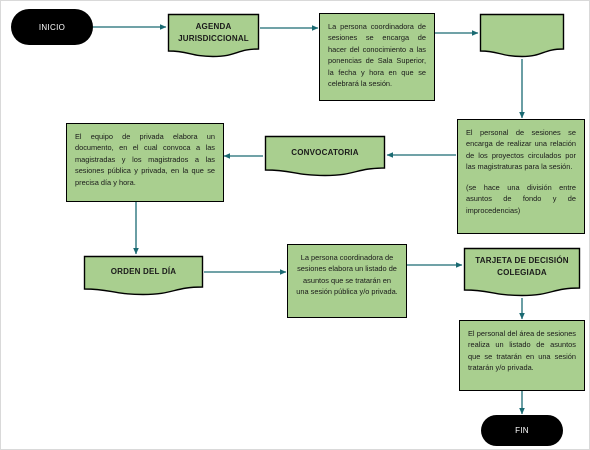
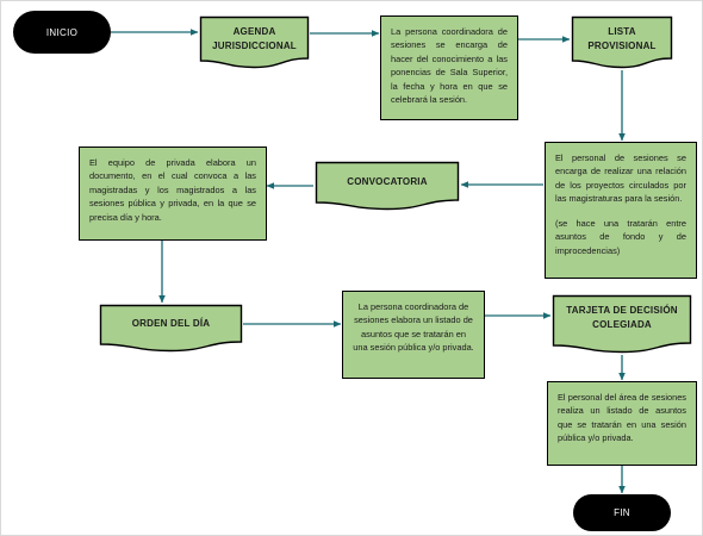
  INICIO
  AGENDA
  JURISDICCIONAL
  La persona coordinadora de sesiones se encarga de hacer del conocimiento a las ponencias de Sala Superior, la fecha y hora en que se celebrará la sesión.
+ LISTA
+ PROVISIONAL
  El personal de sesiones se encarga de realizar una relación de los proyectos circulados por las magistraturas para la sesión.
- (se hace una división entre asuntos de fondo y de improcedencias)
+ (se hace una tratarán entre asuntos de fondo y de improcedencias)
  CONVOCATORIA
  El equipo de privada elabora un documento, en el cual convoca a las magistradas y los magistrados a las sesiones pública y privada, en la que se precisa día y hora.
  ORDEN DEL DÍA
  La persona coordinadora de sesiones elabora un listado de asuntos que se tratarán en una sesión pública y/o privada.
  TARJETA DE DECISIÓN
  COLEGIADA
- El personal del área de sesiones realiza un listado de asuntos que se tratarán en una sesión tratarán y/o privada.
+ El personal del área de sesiones realiza un listado de asuntos que se tratarán en una sesión pública y/o privada.
  FIN
